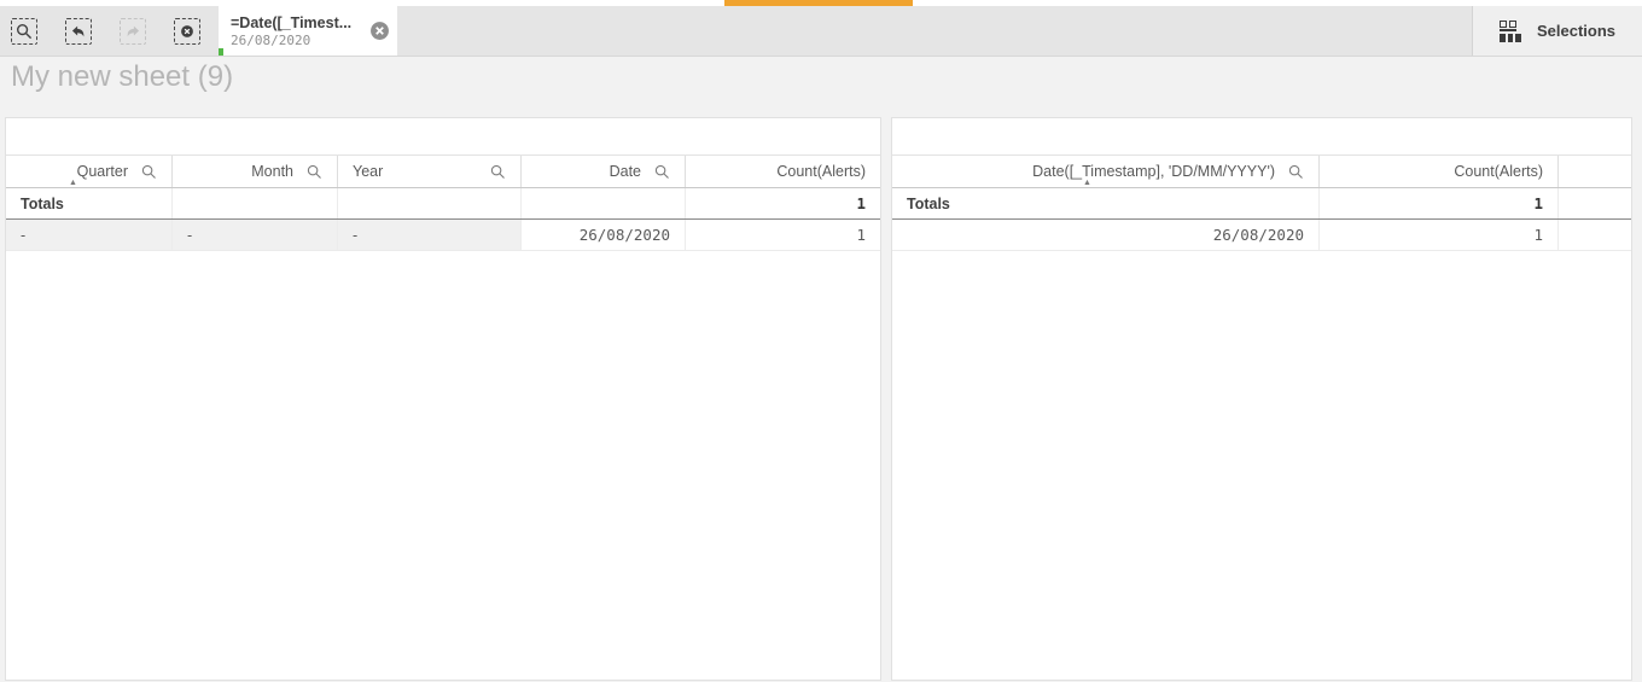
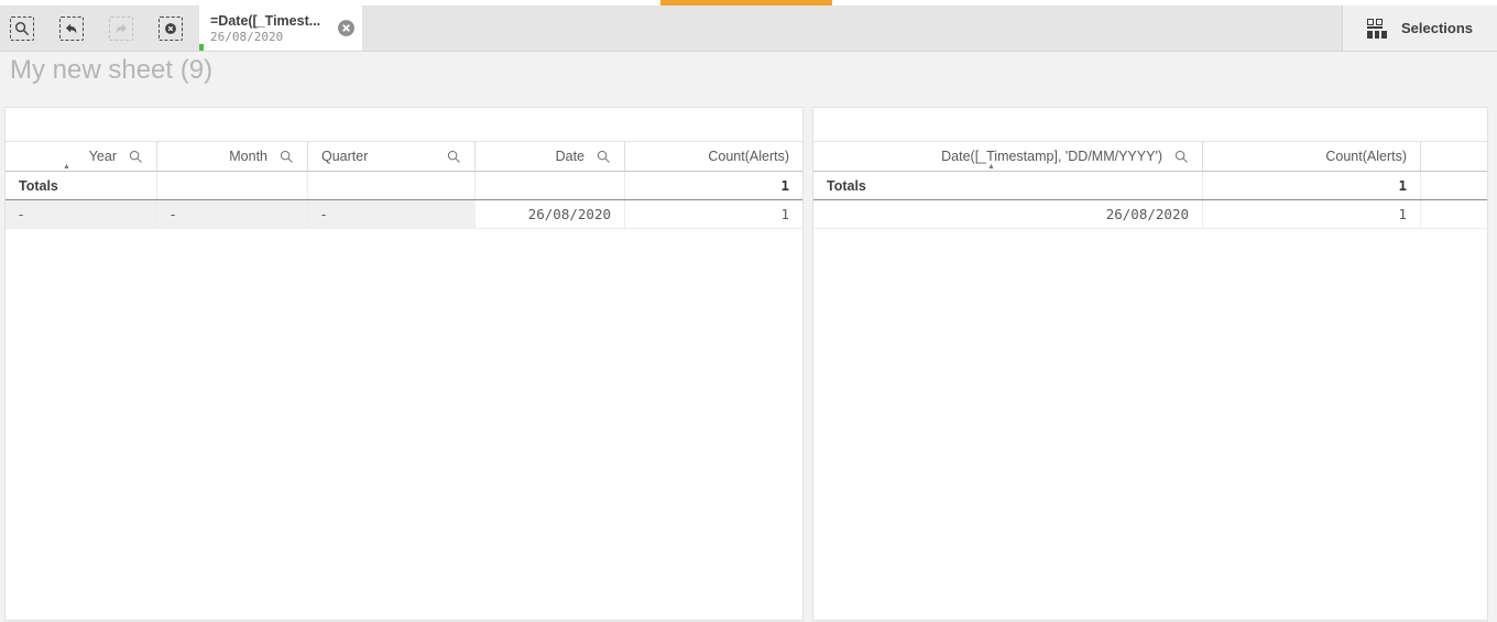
  =Date([_Timest...
  26/08/2020
  Selections
  My new sheet (9)
- Quarter
+ Year
  Month
- Year
+ Quarter
  Date
  Count(Alerts)
  Totals
  1
  -
  -
  -
  26/08/2020
  1
  Date([_Timestamp], 'DD/MM/YYYY')
  Count(Alerts)
  Totals
  1
  26/08/2020
  1
